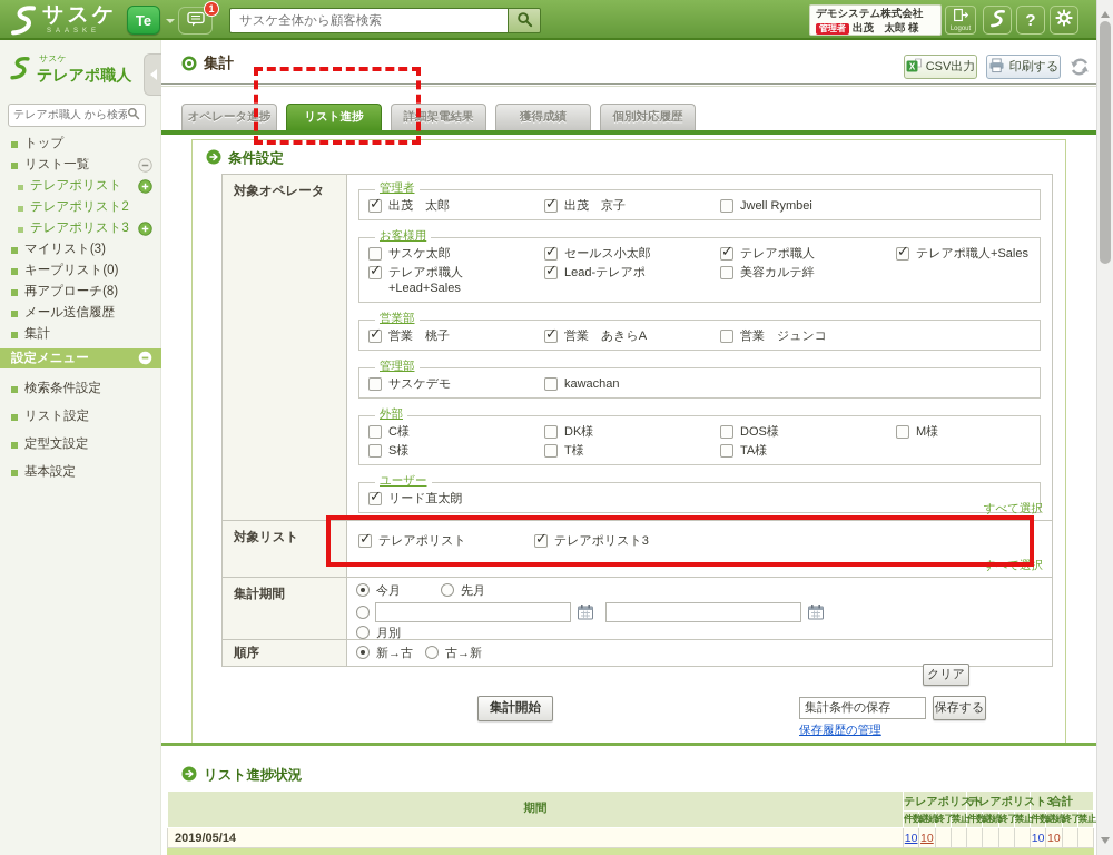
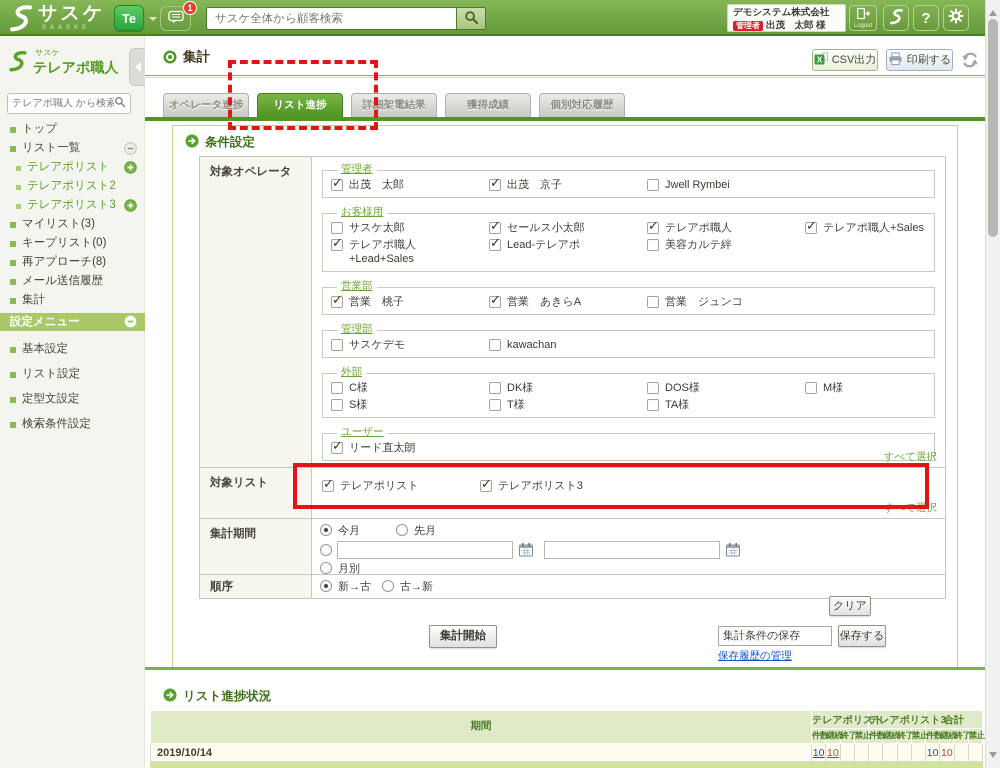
  サスケ
  Te
  1
  サスケ全体から顧客検索
  デモシステム株式会社
  管理者
  出茂 太郎 様
  ?
  サスケ
  テレアポ職人
  テレアポ職人 から検索
  トップ
  リスト一覧
  テレアポリスト
  テレアポリスト2
  テレアポリスト3
  マイリスト(3)
  キープリスト(0)
  再アプローチ(8)
  メール送信履歴
  集計
  設定メニュー
- 検索条件設定
+ 基本設定
  リスト設定
  定型文設定
- 基本設定
+ 検索条件設定
  集計
  X
  CSV出力
  印刷する
  オペレータ進捗
  リスト進捗
  詳細架電結果
  獲得成績
  個別対応履歴
  条件設定
  対象オペレータ
  管理者
  出茂 太郎
  出茂 京子
  Jwell Rymbei
  お客様用
  サスケ太郎
  セールス小太郎
  テレアポ職人
  テレアポ職人+Sales
  テレアポ職人 +Lead+Sales
  Lead-テレアポ
  美容カルテ絆
  営業部
  営業 桃子
  営業 あきらA
  営業 ジュンコ
  管理部
  サスケデモ
  kawachan
  外部
  C様
  DK様
  DOS様
  M様
  S様
  T様
  TA様
  ユーザー
  リード直太朗
  すべて選択
  対象リスト
  テレアポリスト
  テレアポリスト3
  すべて選択
  集計期間
  今月
  先月
  月別
  順序
  新→古
  古→新
  クリア
  集計開始
  集計条件の保存
  保存する
  保存履歴の管理
  リスト進捗状況
  期間	テレアポリ	テレアポリスト	合計
  件数	継続	終了	禁止	件数	継続	終了	禁止	件数	継続	終了	禁止
- 2019/05/14	10	10							10	10
+ 2019/10/14	10	10							10	10
